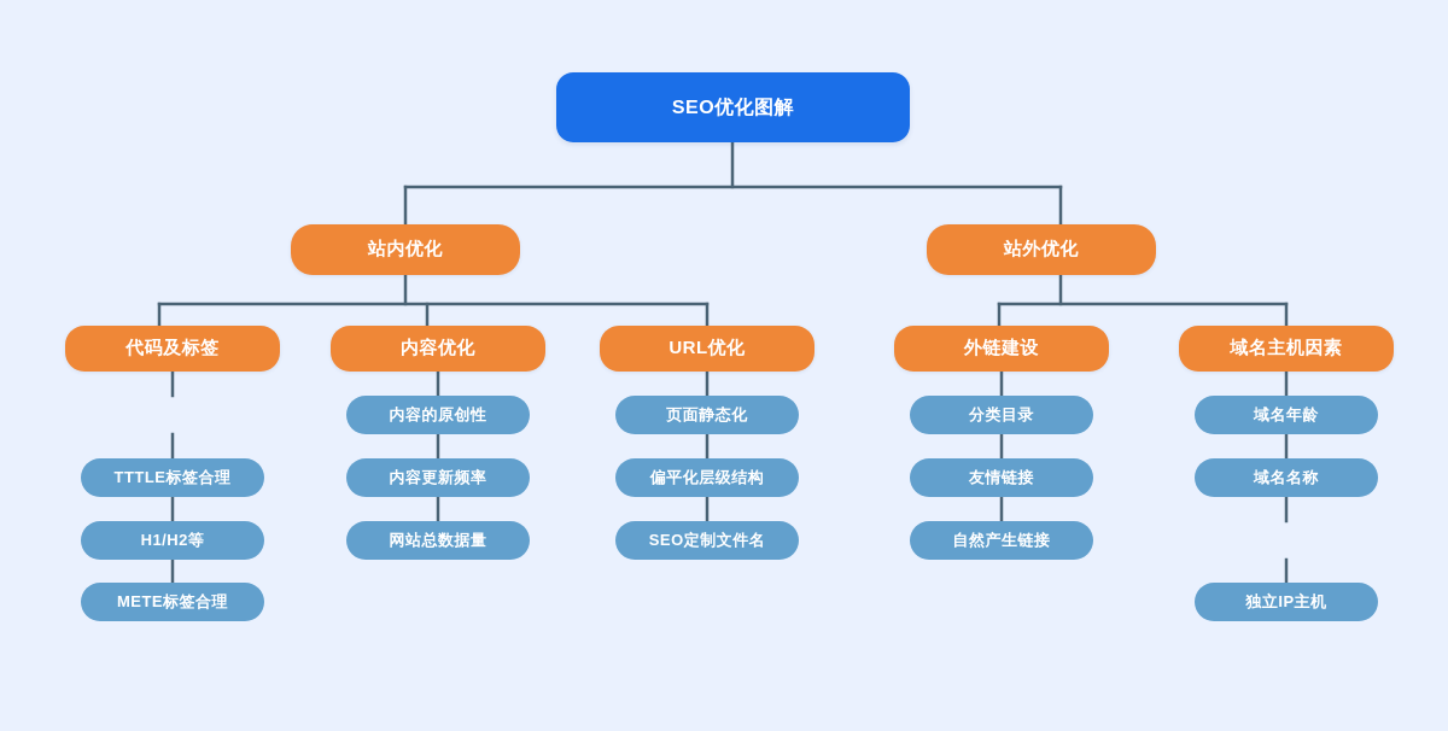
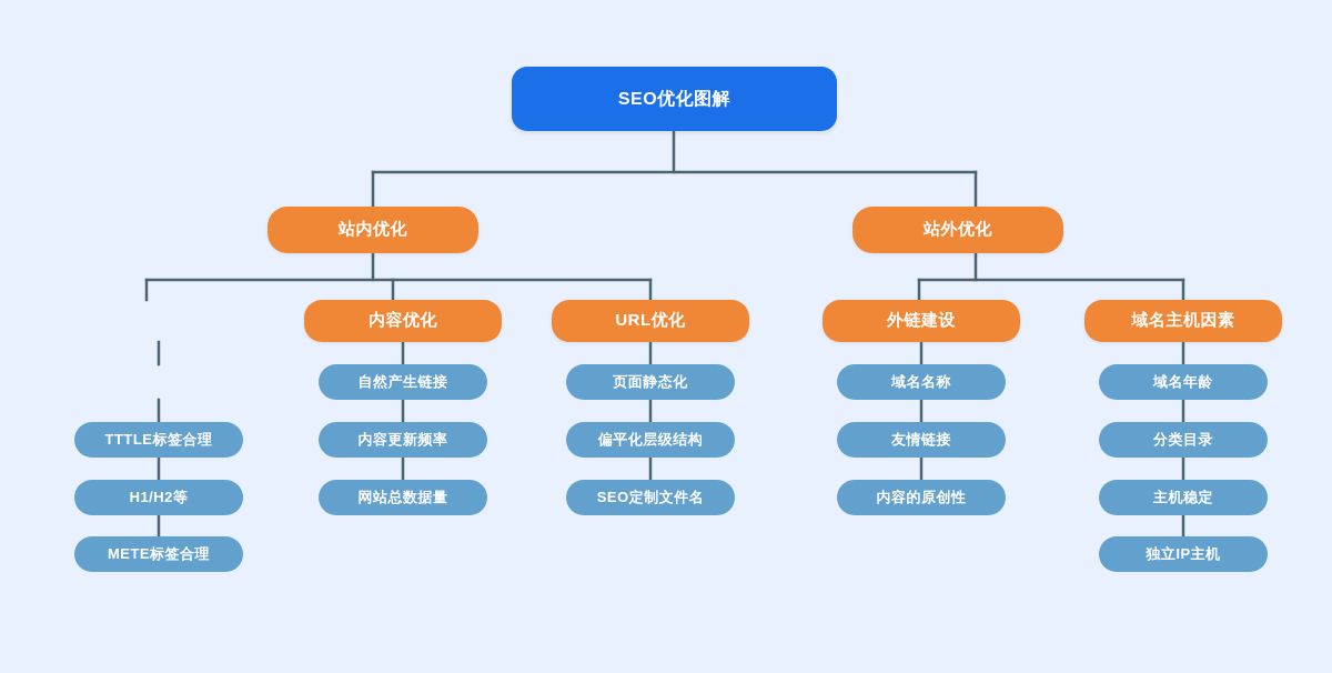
  SEO优化图解
  站内优化
  站外优化
- 代码及标签
  内容优化
  URL优化
  外链建设
  域名主机因素
  TTTLE标签合理
  H1/H2等
  METE标签合理
- 内容的原创性
+ 自然产生链接
  内容更新频率
  网站总数据量
  页面静态化
  偏平化层级结构
  SEO定制文件名
- 分类目录
+ 域名名称
  友情链接
- 自然产生链接
+ 内容的原创性
  域名年龄
- 域名名称
+ 分类目录
+ 主机稳定
  独立IP主机
